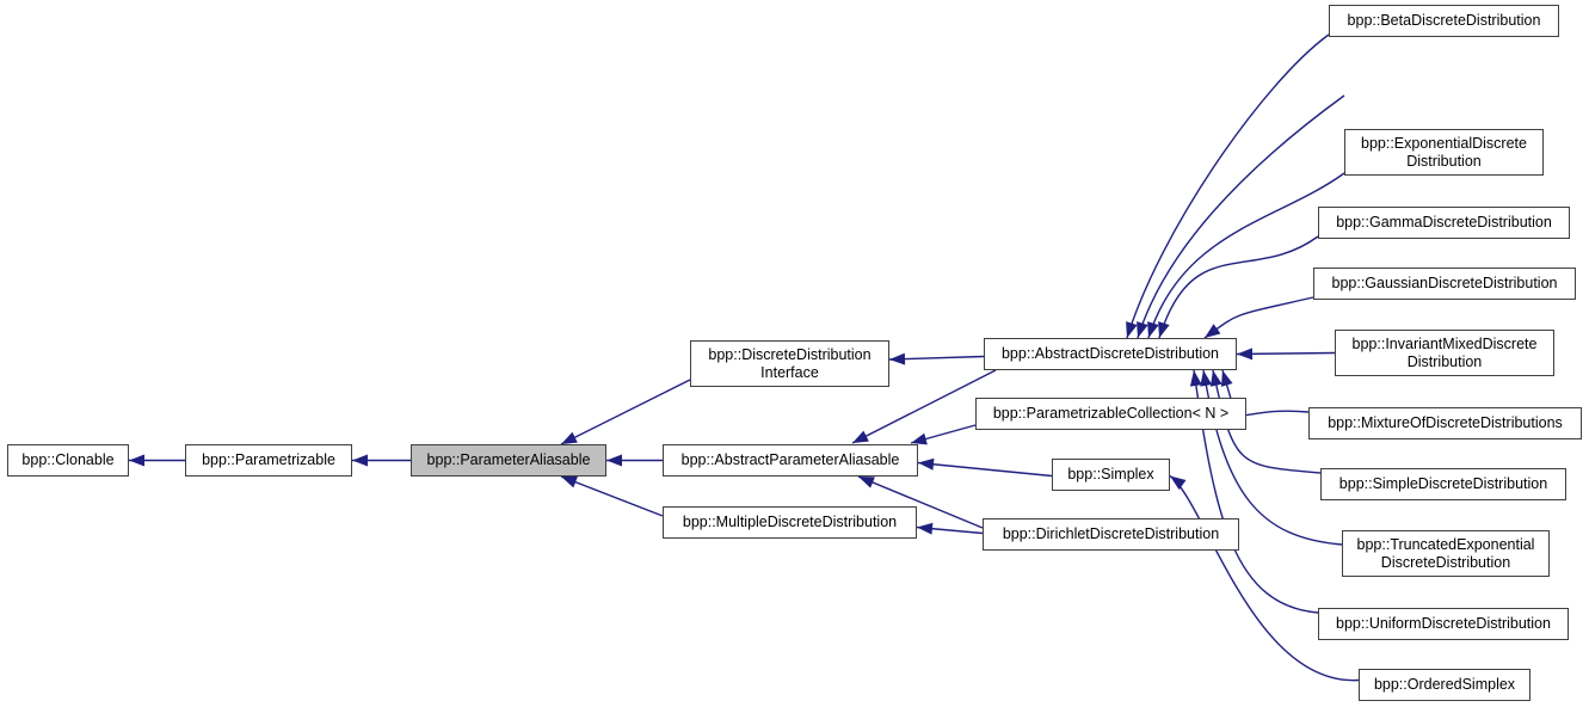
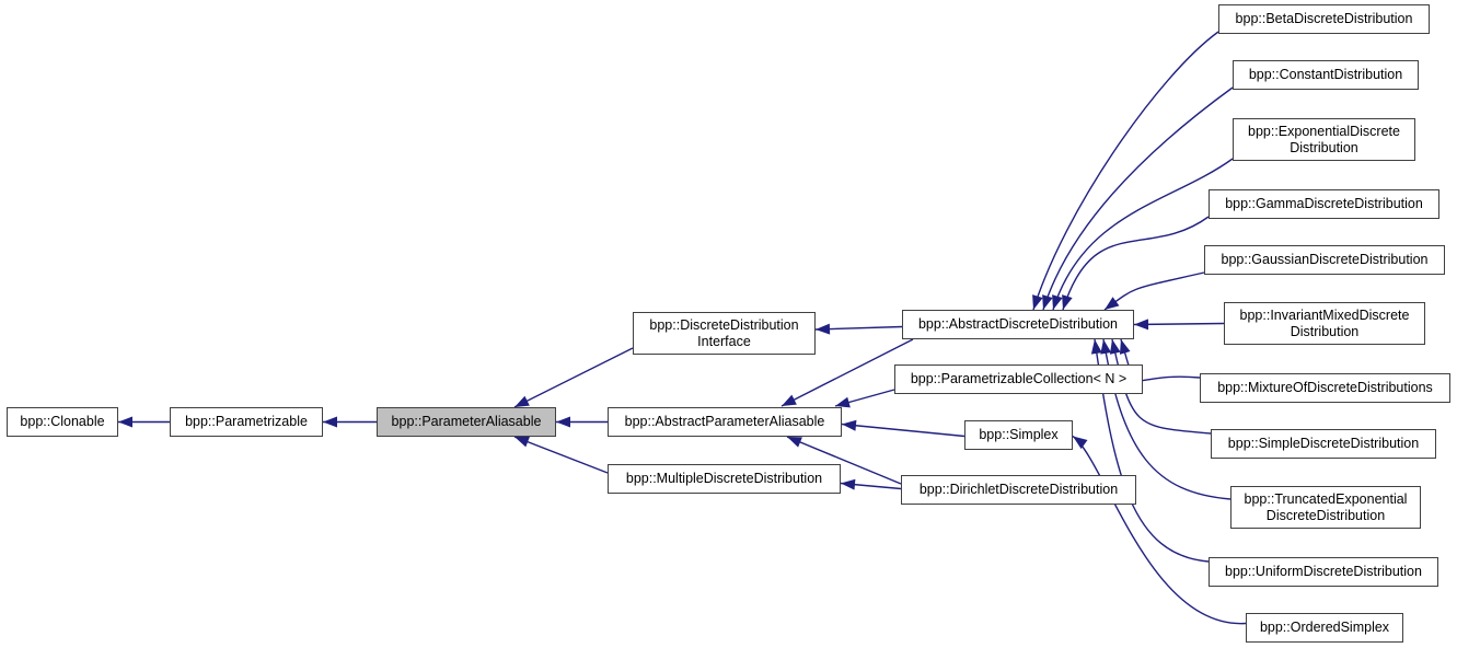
  bpp::Clonable
  bpp::Parametrizable
  bpp::ParameterAliasable
  bpp::DiscreteDistribution
  Interface
  bpp::AbstractParameterAliasable
  bpp::MultipleDiscreteDistribution
  bpp::AbstractDiscreteDistribution
  bpp::ParametrizableCollection< N >
  bpp::Simplex
  bpp::DirichletDiscreteDistribution
  bpp::BetaDiscreteDistribution
+ bpp::ConstantDistribution
  bpp::ExponentialDiscrete
  Distribution
  bpp::GammaDiscreteDistribution
  bpp::GaussianDiscreteDistribution
  bpp::InvariantMixedDiscrete
  Distribution
  bpp::MixtureOfDiscreteDistributions
  bpp::SimpleDiscreteDistribution
  bpp::TruncatedExponential
  DiscreteDistribution
  bpp::UniformDiscreteDistribution
  bpp::OrderedSimplex
